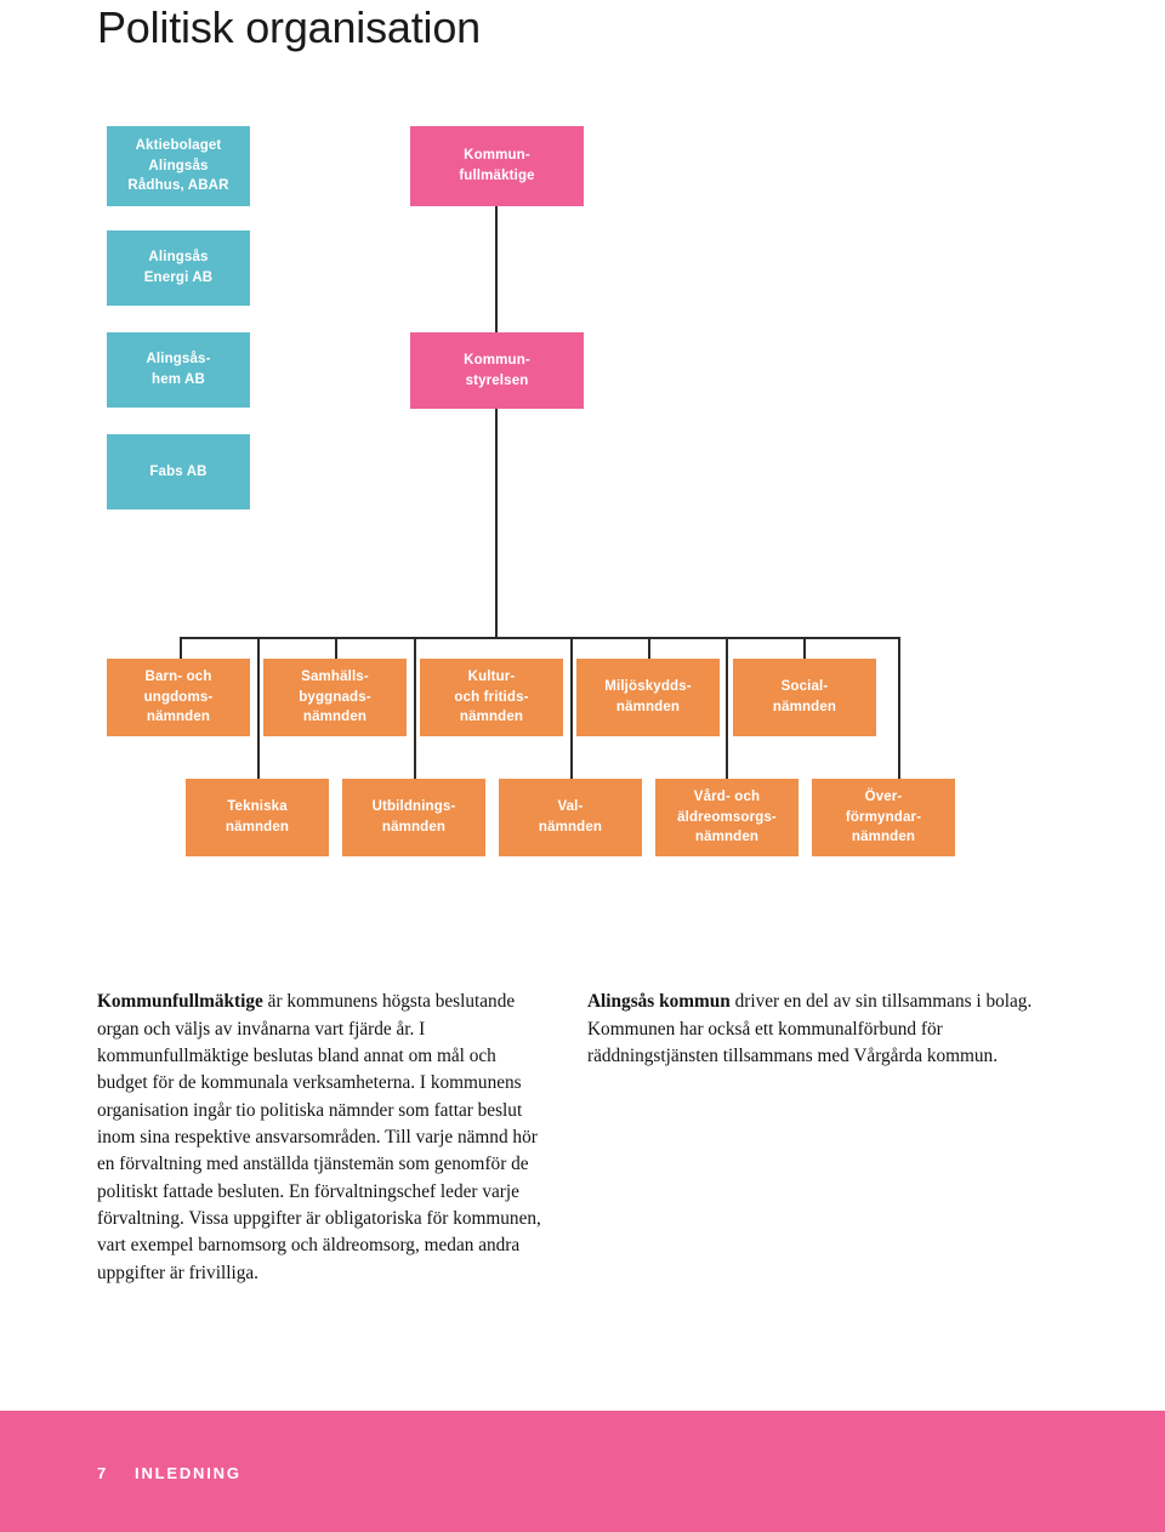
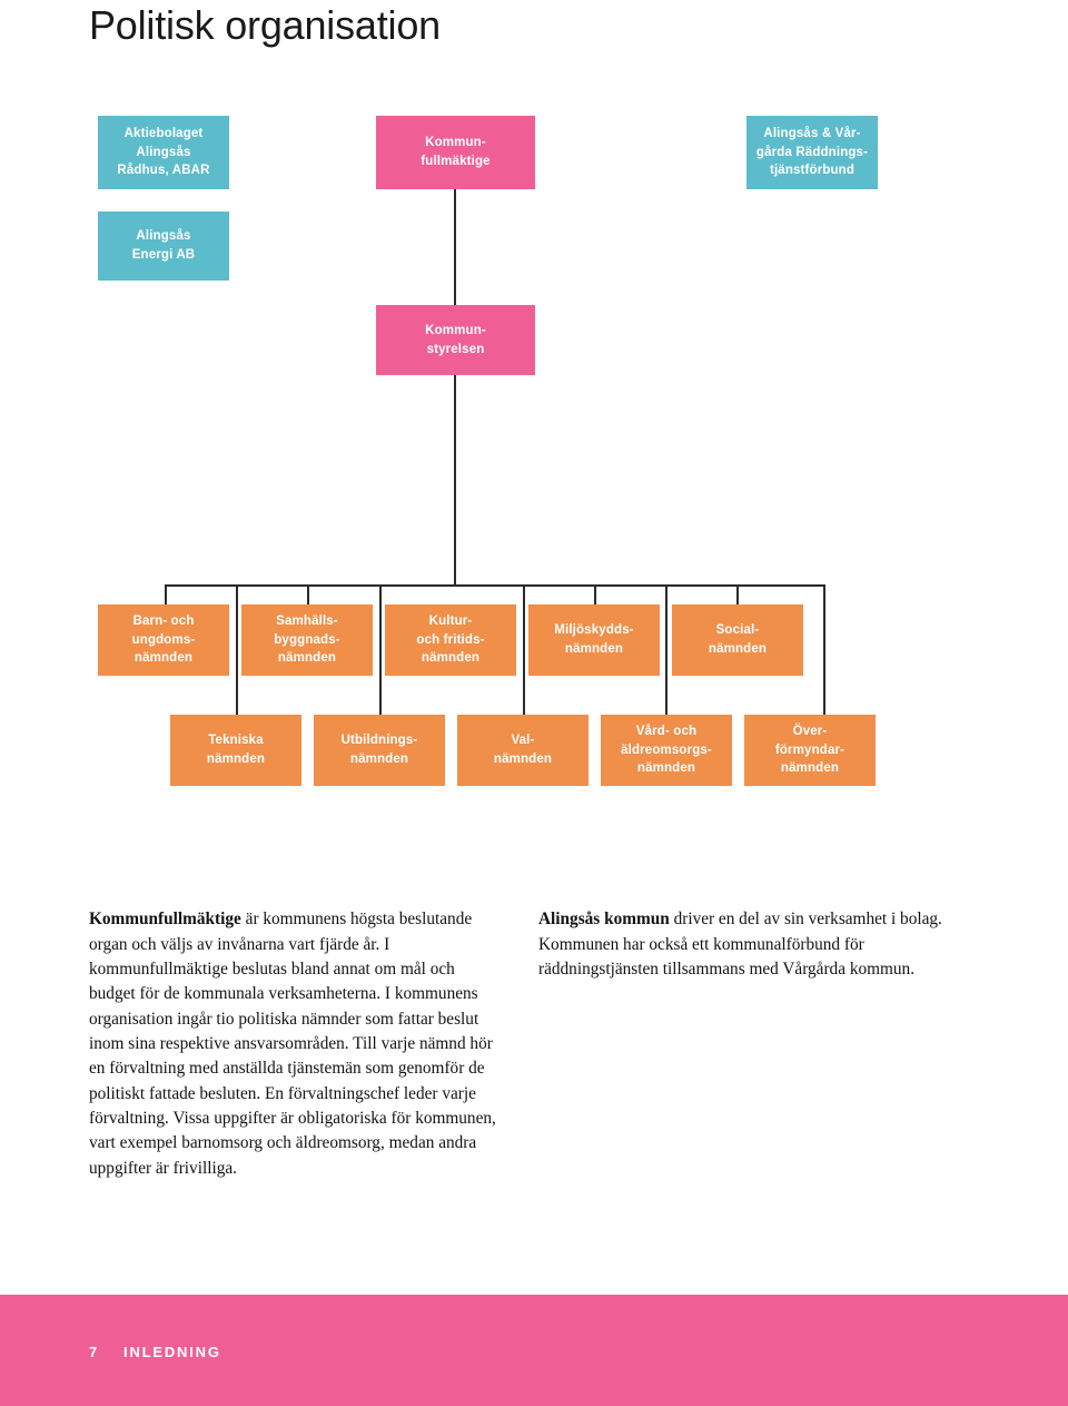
  Politisk organisation
  Aktiebolaget
  Alingsås
  Rådhus, ABAR
  Alingsås
  Energi AB
- Alingsås-
- hem AB
- Fabs AB
  Kommun-
  fullmäktige
  Kommun-
  styrelsen
+ Alingsås & Vår-
+ gårda Räddnings-
+ tjänstförbund
  Barn- och
  ungdoms-
  nämnden
  Samhälls-
  byggnads-
  nämnden
  Kultur-
  och fritids-
  nämnden
  Miljöskydds-
  nämnden
  Social-
  nämnden
  Tekniska
  nämnden
  Utbildnings-
  nämnden
  Val-
  nämnden
  Vård- och
  äldreomsorgs-
  nämnden
  Över-
  förmyndar-
  nämnden
  Kommunfullmäktige är kommunens högsta beslutande organ och väljs av invånarna vart fjärde år. I kommunfullmäktige beslutas bland annat om mål och budget för de kommunala verksamheterna. I kommunens organisation ingår tio politiska nämnder som fattar beslut inom sina respektive ansvarsområden. Till varje nämnd hör en förvaltning med anställda tjänstemän som genomför de politiskt fattade besluten. En förvaltningschef leder varje förvaltning. Vissa uppgifter är obligatoriska för kommunen, vart exempel barnomsorg och äldreomsorg, medan andra uppgifter är frivilliga.
- Alingsås kommun driver en del av sin tillsammans i bolag. Kommunen har också ett kommunalförbund för räddningstjänsten tillsammans med Vårgårda kommun.
+ Alingsås kommun driver en del av sin verksamhet i bolag. Kommunen har också ett kommunalförbund för räddningstjänsten tillsammans med Vårgårda kommun.
  7 INLEDNING
